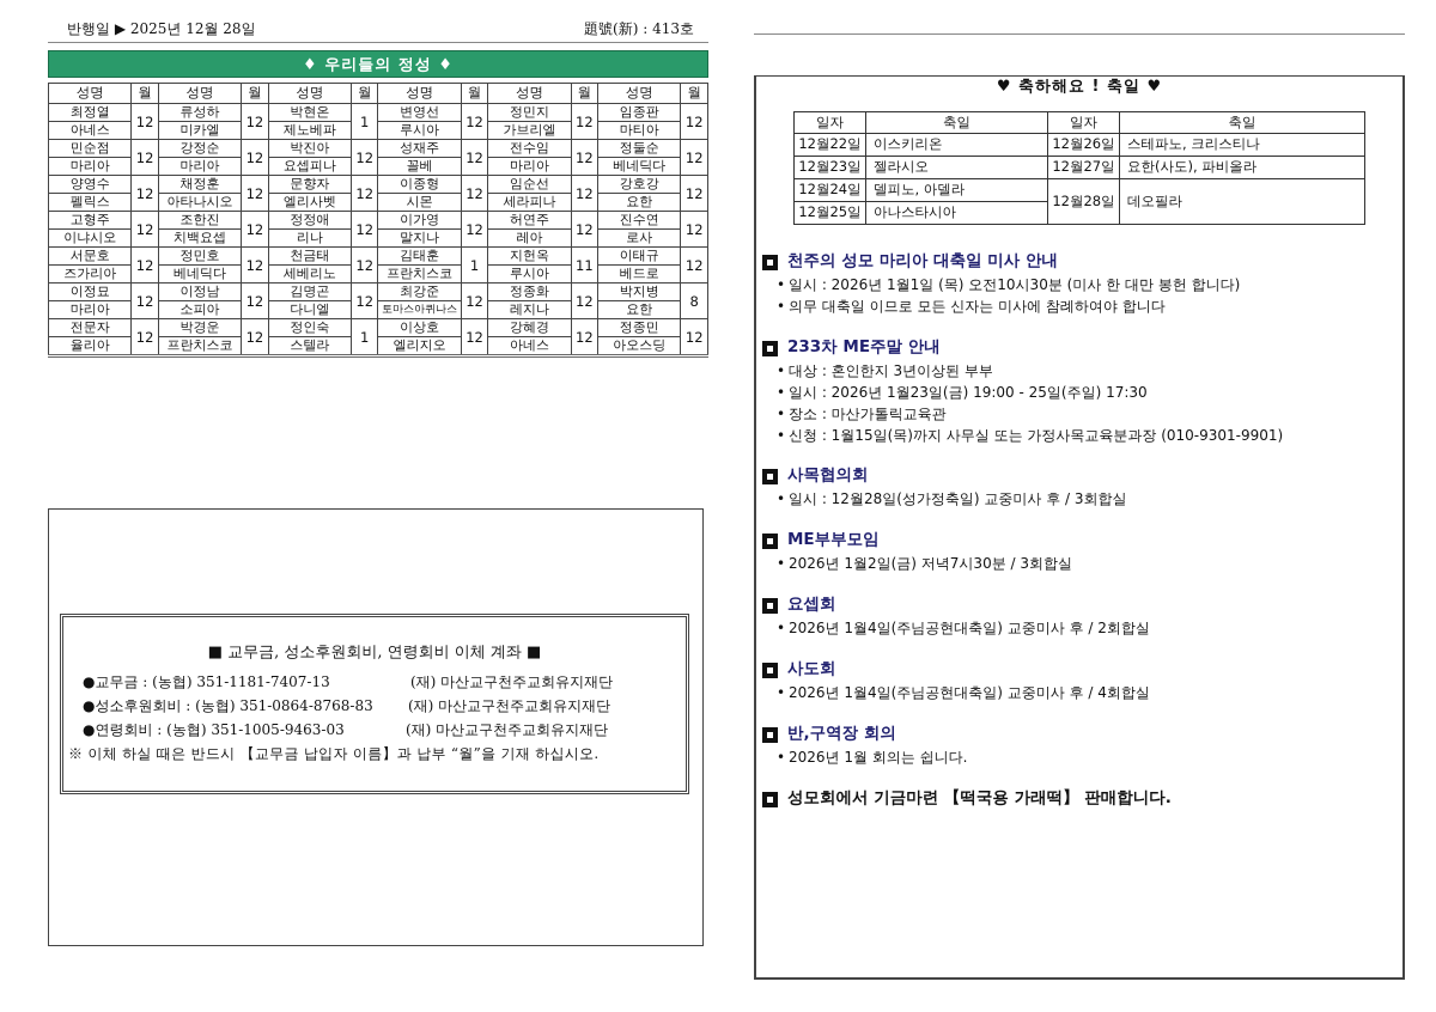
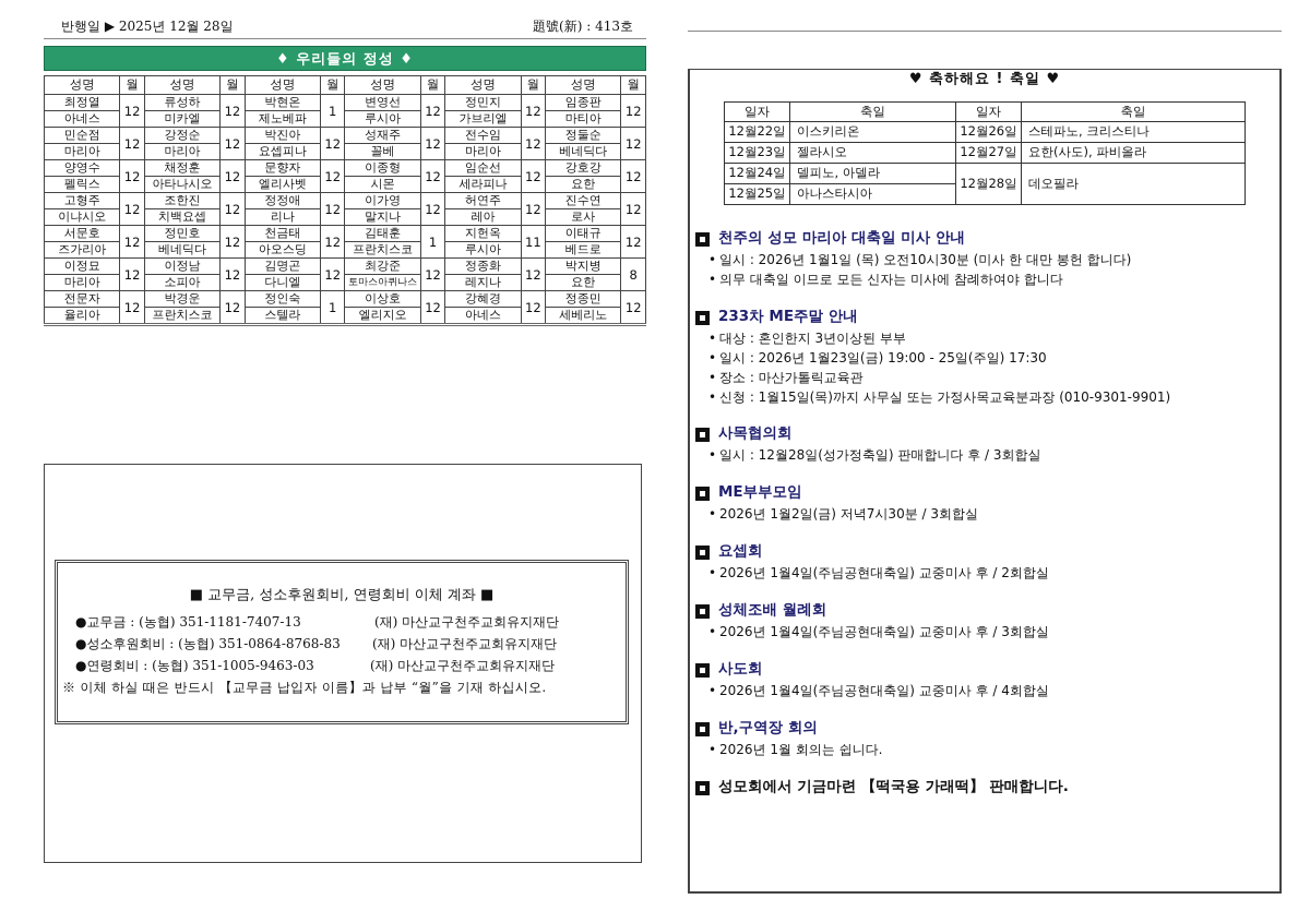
  반행일 ▶ 2025년 12월 28일
  題號(新) : 413호
  ♦ 우리들의 정성 ♦
  성명	월	성명	월	성명	월	성명	월	성명	월	성명	월
  최정열	12	류성하	12	박현온	1	변영선	12	정민지	12	임종판	12
  아네스	미카엘	제노베파	루시아	가브리엘	마티아
  민순점	12	강정순	12	박진아	12	성재주	12	전수임	12	정둘순	12
  마리아	마리아	요셉피나	꼴베	마리아	베네딕다
  양영수	12	채정훈	12	문향자	12	이종형	12	임순선	12	강호강	12
  펠릭스	아타나시오	엘리사벳	시몬	세라피나	요한
  고형주	12	조한진	12	정정애	12	이가영	12	허연주	12	진수연	12
  이냐시오	치백요셉	리나	말지나	레아	로사
  서문호	12	정민호	12	천금태	12	김태훈	1	지헌옥	11	이태규	12
- 즈가리아	베네딕다	세베리노	프란치스코	루시아	베드로
+ 즈가리아	베네딕다	아오스딩	프란치스코	루시아	베드로
  이정묘	12	이정남	12	김명곤	12	최강준	12	정종화	12	박지병	8
  마리아	소피아	다니엘	토마스아퀴나스	레지나	요한
  전문자	12	박경운	12	정인숙	1	이상호	12	강혜경	12	정종민	12
- 율리아	프란치스코	스텔라	엘리지오	아네스	아오스딩
+ 율리아	프란치스코	스텔라	엘리지오	아네스	세베리노
  ■ 교무금, 성소후원회비, 연령회비 이체 계좌 ■
  ●교무금 : (농협) 351-1181-7407-13
  (재) 마산교구천주교회유지재단
  ●성소후원회비 : (농협) 351-0864-8768-83
  (재) 마산교구천주교회유지재단
  ●연령회비 : (농협) 351-1005-9463-03
  (재) 마산교구천주교회유지재단
  ※ 이체 하실 때은 반드시 【교무금 납입자 이름】과 납부 “월”을 기재 하십시오.
  ♥ 축하해요 ! 축일 ♥
  일자	축일	일자	축일
  12월22일	이스키리온	12월26일	스테파노, 크리스티나
  12월23일	젤라시오	12월27일	요한(사도), 파비올라
  12월24일	델피노, 아델라	12월28일	데오필라
  12월25일	아나스타시아
  천주의 성모 마리아 대축일 미사 안내
  • 일시 : 2026년 1월1일 (목) 오전10시30분 (미사 한 대만 봉헌 합니다)
  • 의무 대축일 이므로 모든 신자는 미사에 참례하여야 합니다
  233차 ME주말 안내
  • 대상 : 혼인한지 3년이상된 부부
  • 일시 : 2026년 1월23일(금) 19:00 - 25일(주일) 17:30
  • 장소 : 마산가톨릭교육관
  • 신청 : 1월15일(목)까지 사무실 또는 가정사목교육분과장 (010-9301-9901)
  사목협의회
- • 일시 : 12월28일(성가정축일) 교중미사 후 / 3회합실
+ • 일시 : 12월28일(성가정축일) 판매합니다 후 / 3회합실
  ME부부모임
  • 2026년 1월2일(금) 저녁7시30분 / 3회합실
  요셉회
  • 2026년 1월4일(주님공현대축일) 교중미사 후 / 2회합실
+ 성체조배 월례회
+ • 2026년 1월4일(주님공현대축일) 교중미사 후 / 3회합실
  사도회
  • 2026년 1월4일(주님공현대축일) 교중미사 후 / 4회합실
  반,구역장 회의
  • 2026년 1월 회의는 쉽니다.
  성모회에서 기금마련 【떡국용 가래떡】 판매합니다.
